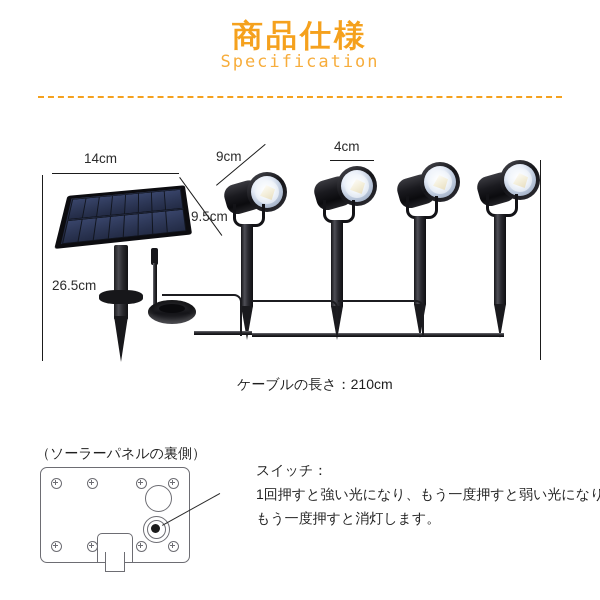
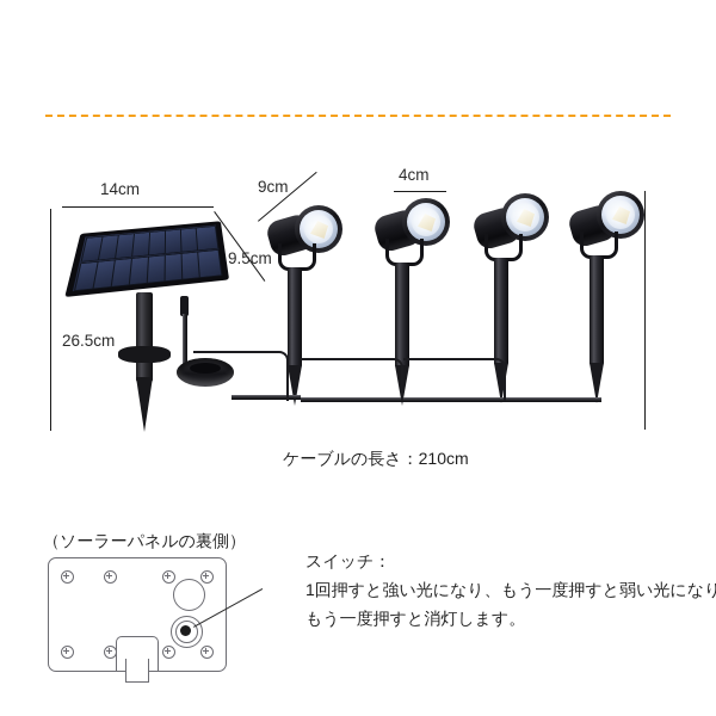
- 商品仕様
- Specification
  14cm
  26.5cm
  9.5cm
  9cm
  4cm
  ケーブルの長さ：210cm
  （ソーラーパネルの裏側）
  スイッチ：
  1回押すと強い光になり、もう一度押すと弱い光になり
  もう一度押すと消灯します。
